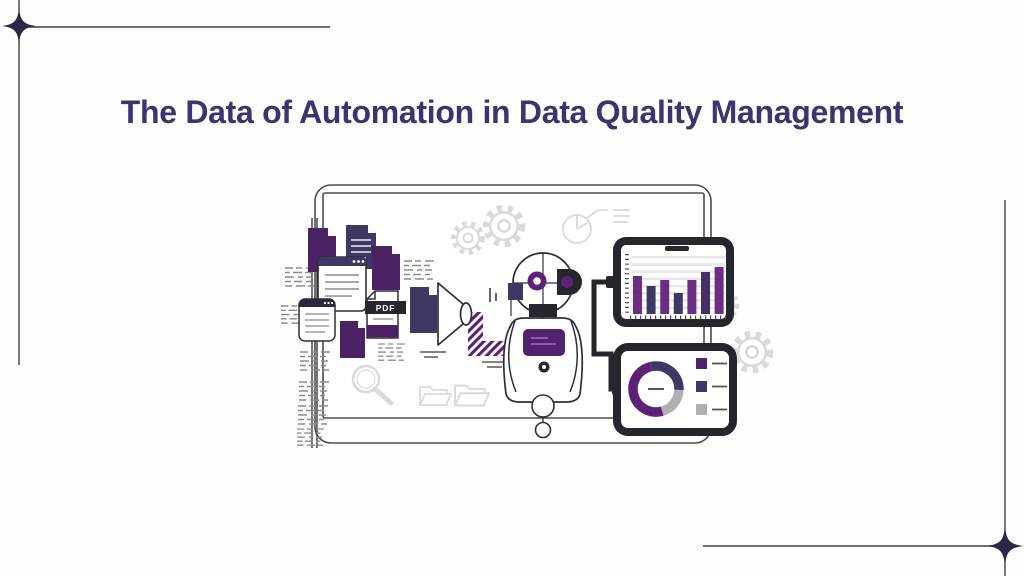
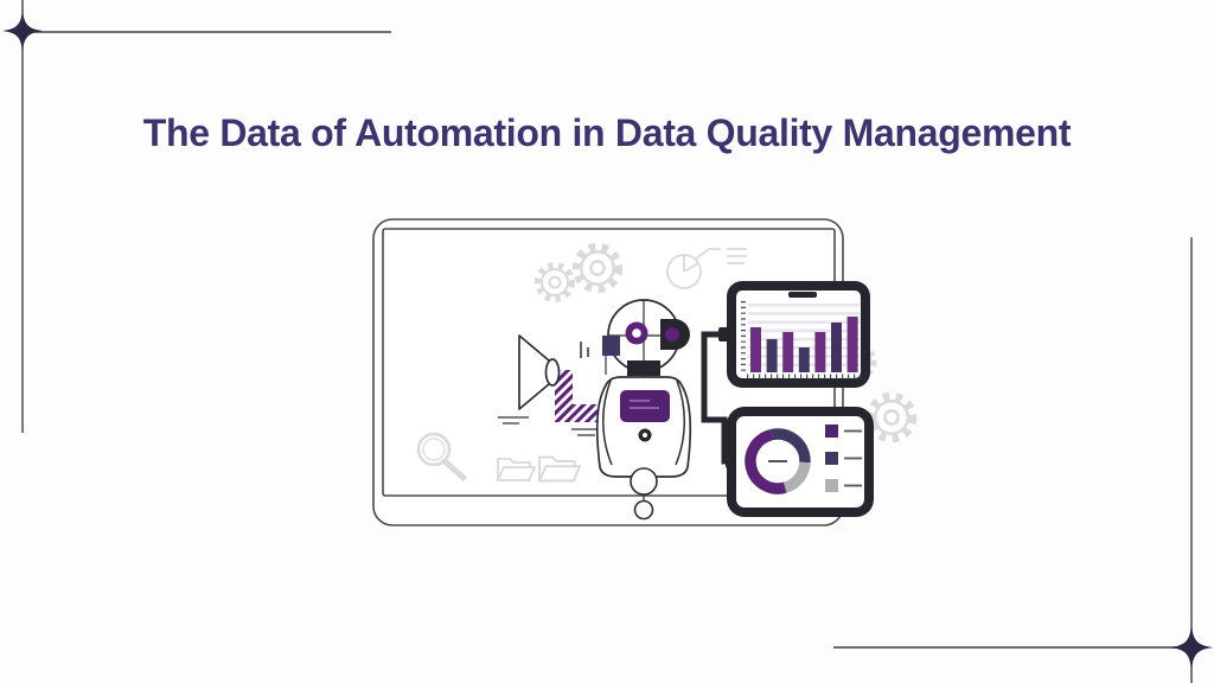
  The Data of Automation in Data Quality Management
- PDF
